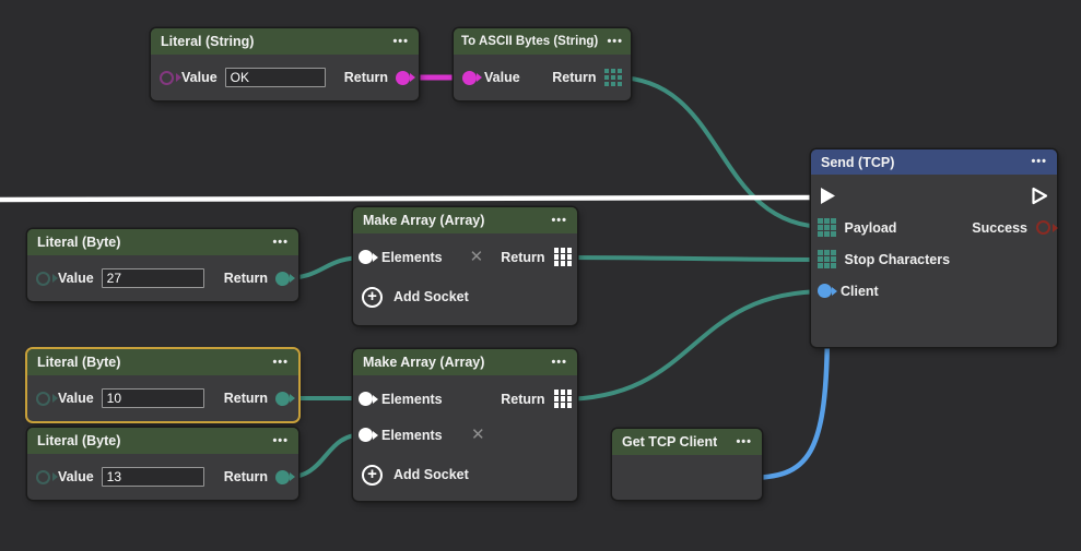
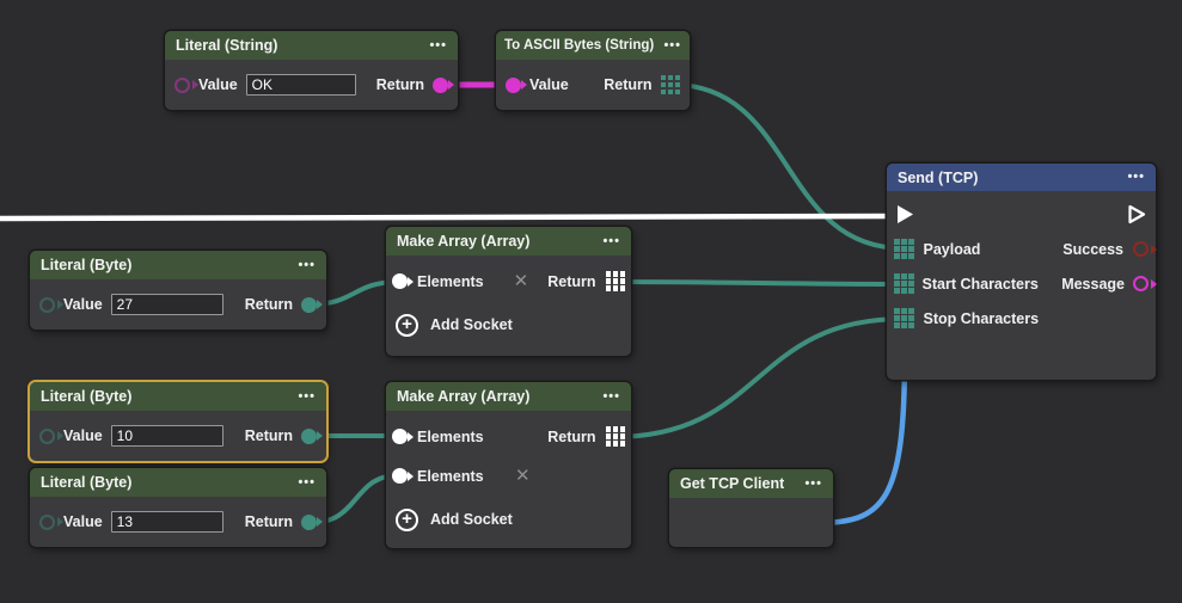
  Literal (String)
  •••
  Value
  OK
  Return
  To ASCII Bytes (String)
  •••
  Value
  Return
  Send (TCP)
  •••
  Payload
  Success
+ Start Characters
+ Message
  Stop Characters
- Client
  Literal (Byte)
  •••
  Value
  27
  Return
  Make Array (Array)
  •••
  Elements
  ✕
  Return
  +
  Add Socket
  Literal (Byte)
  •••
  Value
  10
  Return
  Literal (Byte)
  •••
  Value
  13
  Return
  Make Array (Array)
  •••
  Elements
  Return
  Elements
  ✕
  +
  Add Socket
  Get TCP Client
  •••
